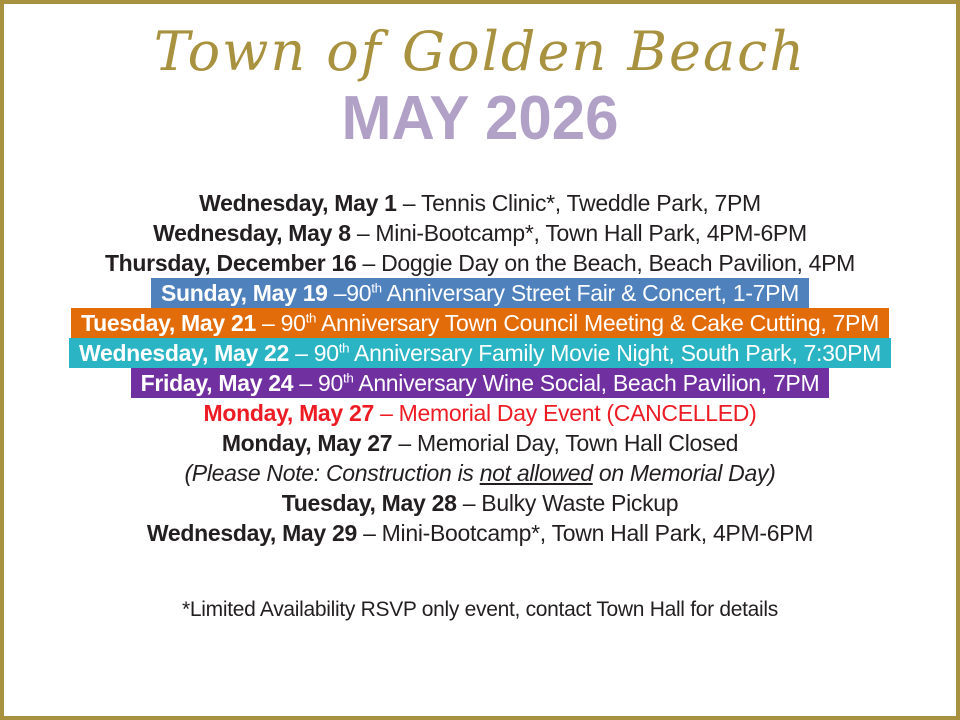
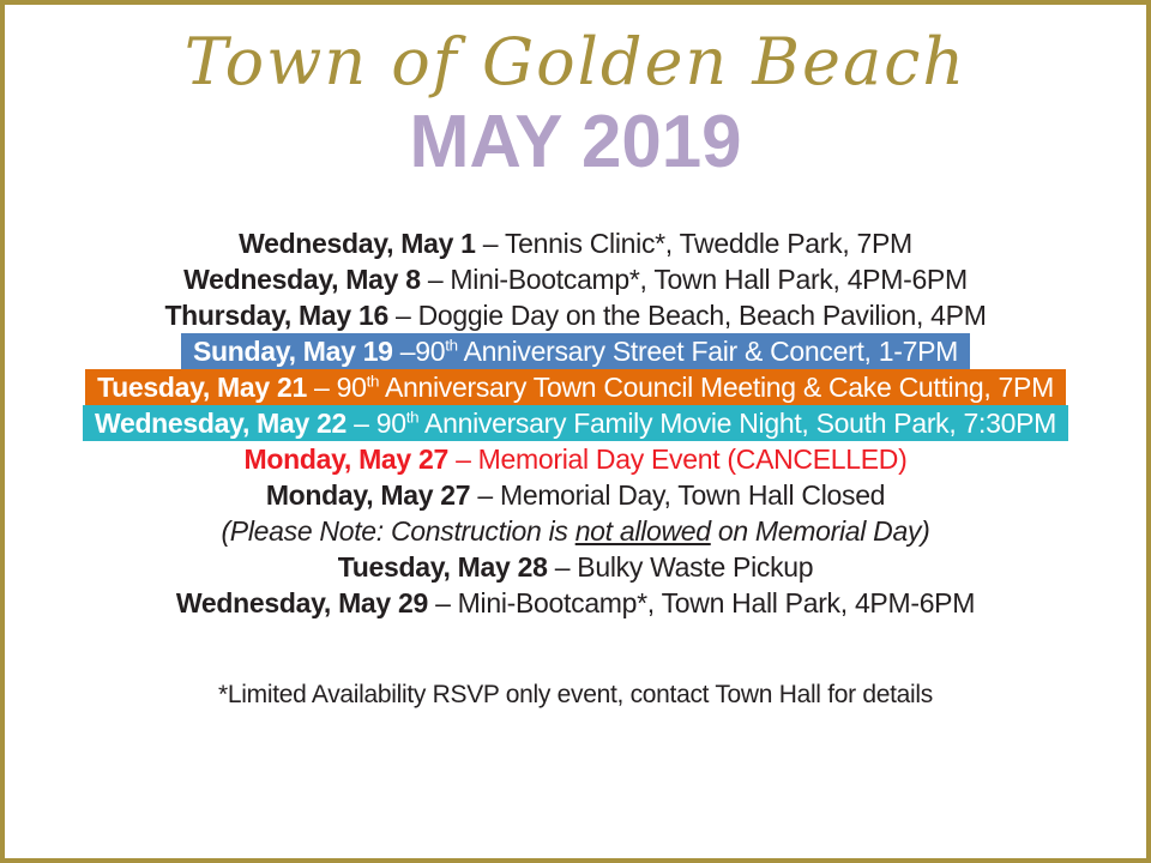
  Town of Golden Beach
- MAY 2026
+ MAY 2019
  Wednesday, May 1 – Tennis Clinic*, Tweddle Park, 7PM
  Wednesday, May 8 – Mini-Bootcamp*, Town Hall Park, 4PM-6PM
- Thursday, December 16 – Doggie Day on the Beach, Beach Pavilion, 4PM
+ Thursday, May 16 – Doggie Day on the Beach, Beach Pavilion, 4PM
  Sunday, May 19 –90th Anniversary Street Fair & Concert, 1-7PM
  Tuesday, May 21 – 90th Anniversary Town Council Meeting & Cake Cutting, 7PM
  Wednesday, May 22 – 90th Anniversary Family Movie Night, South Park, 7:30PM
- Friday, May 24 – 90th Anniversary Wine Social, Beach Pavilion, 7PM
  Monday, May 27 – Memorial Day Event (CANCELLED)
  Monday, May 27 – Memorial Day, Town Hall Closed
  (Please Note: Construction is not allowed on Memorial Day)
  Tuesday, May 28 – Bulky Waste Pickup
  Wednesday, May 29 – Mini-Bootcamp*, Town Hall Park, 4PM-6PM
  *Limited Availability RSVP only event, contact Town Hall for details
